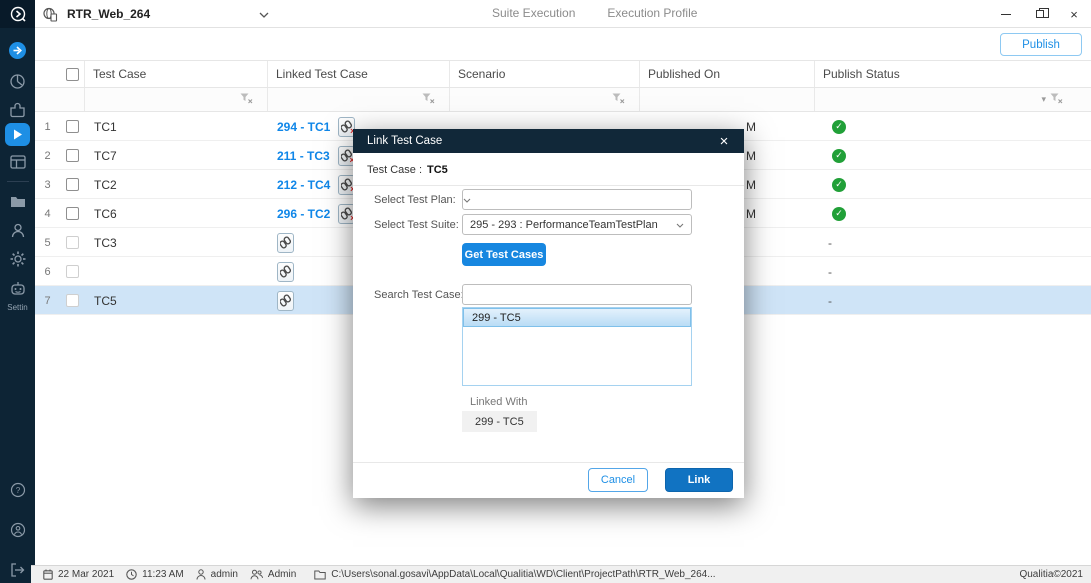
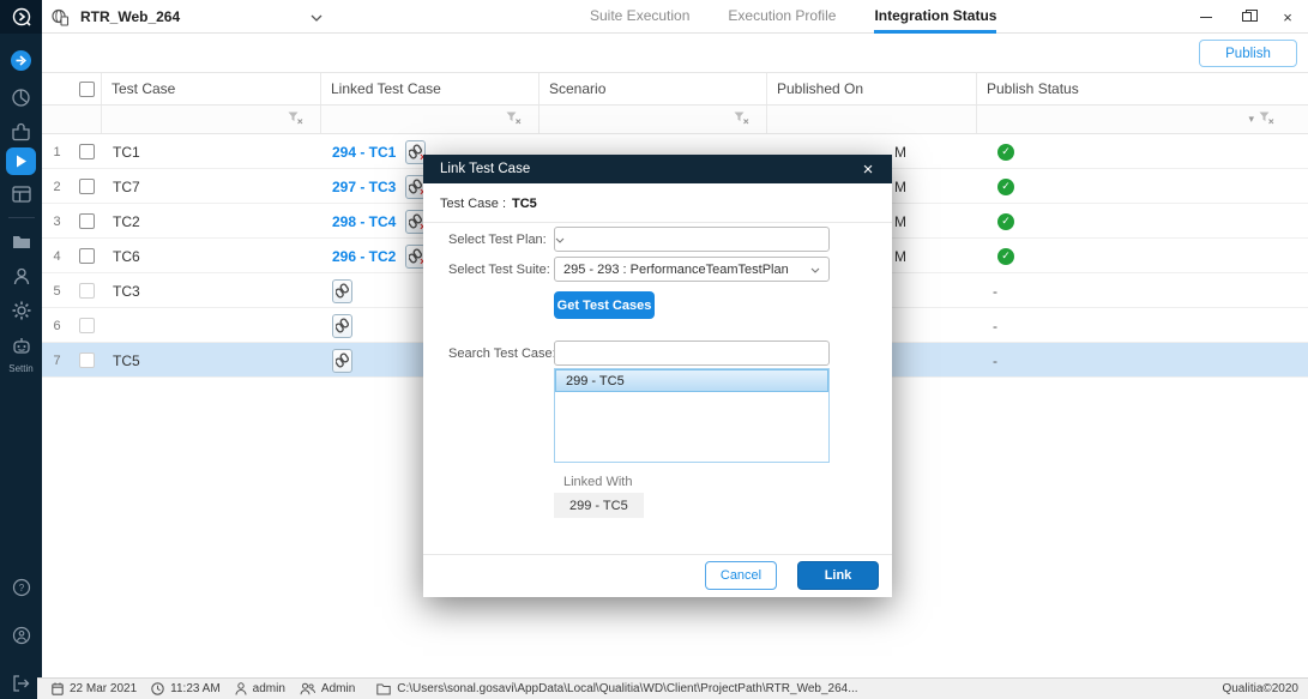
  RTR_Web_264
  Suite Execution
  Execution Profile
+ Integration Status
  ×
  Settin
  ?
  Publish
  Test Case
  Linked Test Case
  Scenario
  Published On
  Publish Status
  ▾
  1
  TC1
  294 - TC1
  M
  ✓
  2
  TC7
- 211 - TC3
+ 297 - TC3
  M
  ✓
  3
  TC2
- 212 - TC4
+ 298 - TC4
  M
  ✓
  4
  TC6
  296 - TC2
  M
  ✓
  5
  TC3
  -
  6
  -
  7
  TC5
  -
  Link Test Case
  ×
  Test Case :
  TC5
  Select Test Plan:
  Select Test Suite:
  295 - 293 : PerformanceTeamTestPlan
  Get Test Cases
  Search Test Case
  299 - TC5
  Linked With
  299 - TC5
  Cancel
  Link
  22 Mar 2021
  11:23 AM
  admin
  Admin
  C:\Users\sonal.gosavi\AppData\Local\Qualitia\WD\Client\ProjectPath\RTR_Web_264...
- Qualitia©2021
+ Qualitia©2020
